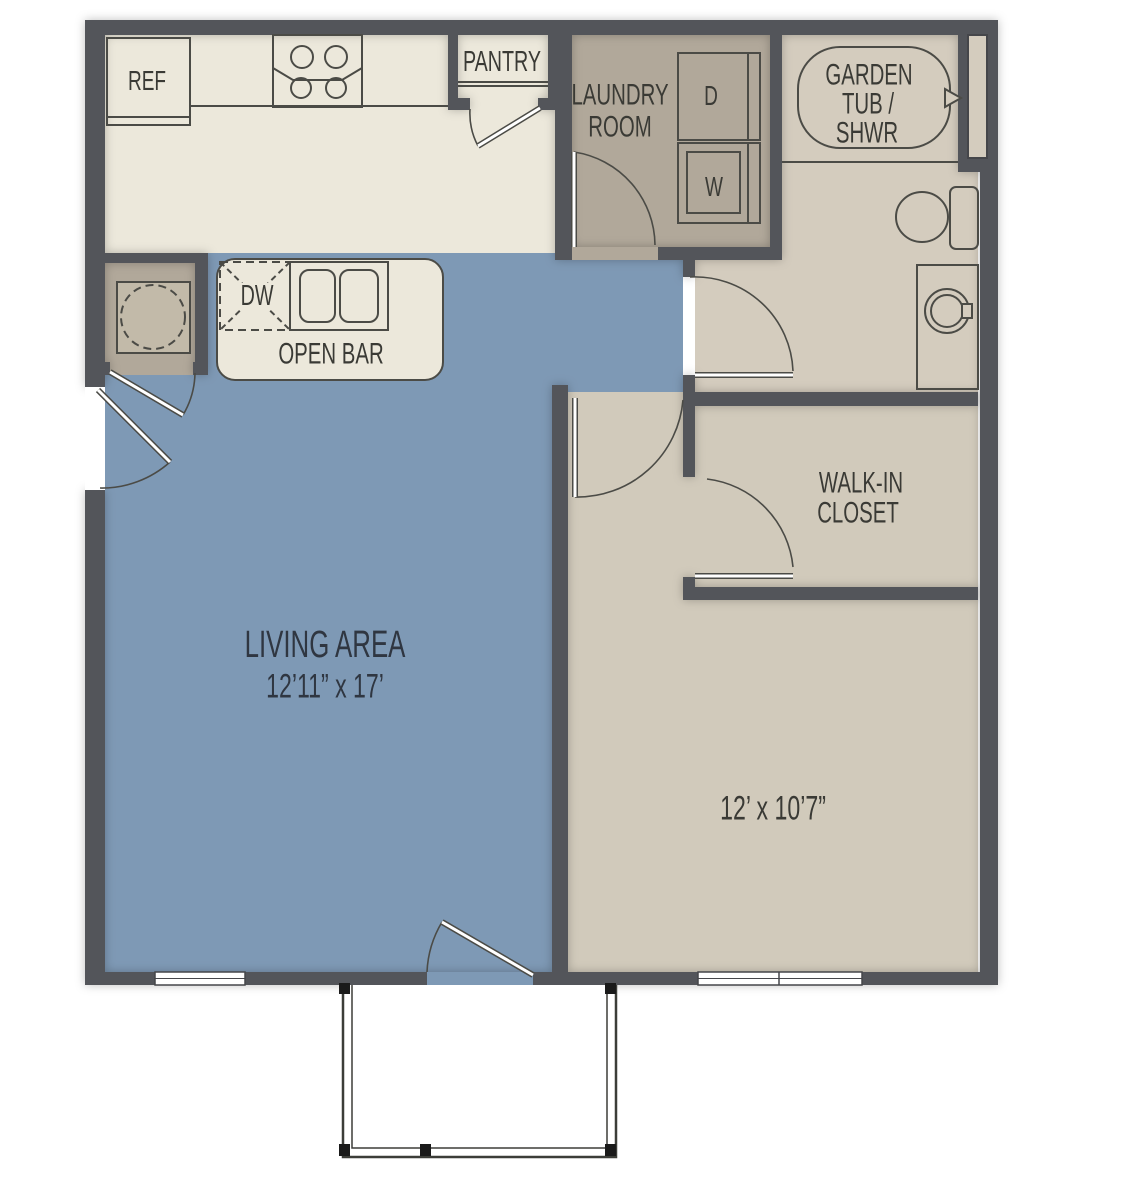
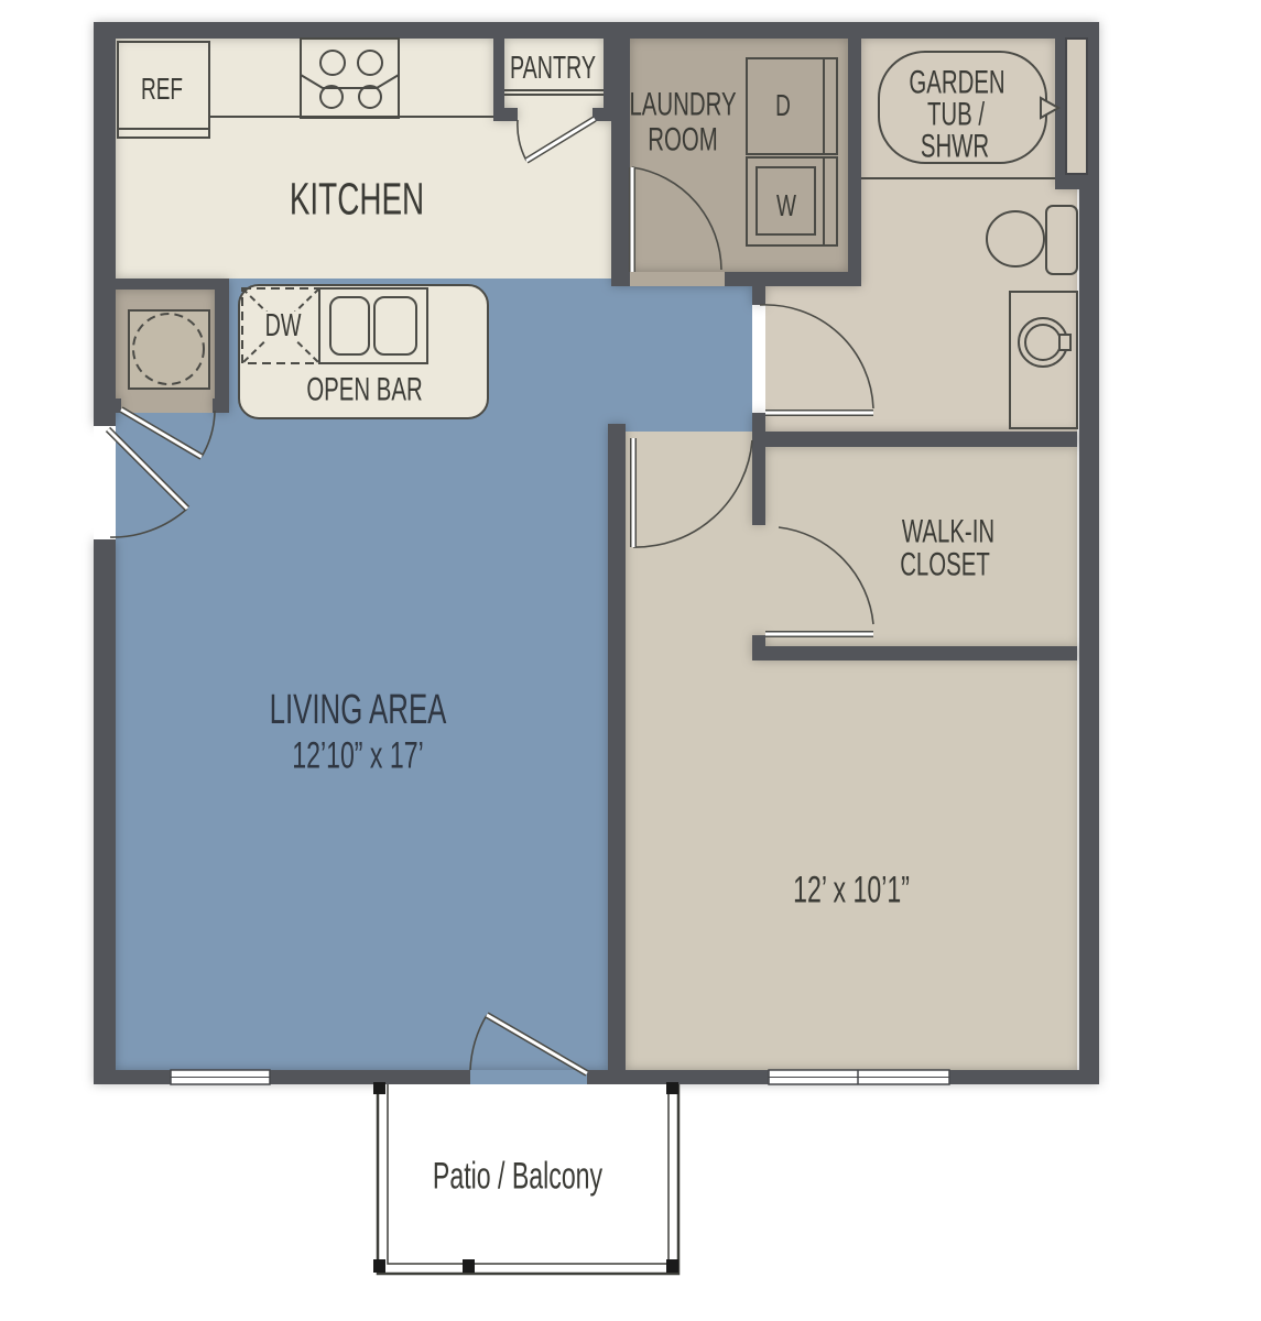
+ KITCHEN
  PANTRY
  LAUNDRY
  ROOM
  GARDEN
  TUB /
  SHWR
  REF
  D
  W
  DW
  OPEN BAR
  LIVING AREA
- 12’11” x 17’
+ 12’10” x 17’
  WALK-IN
  CLOSET
- 12’ x 10’7”
+ 12’ x 10’1”
+ Patio / Balcony
